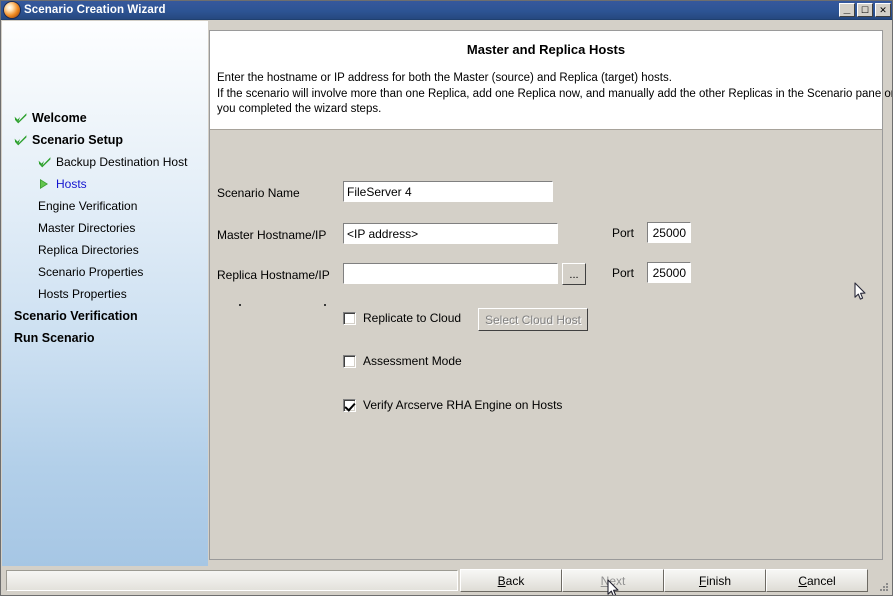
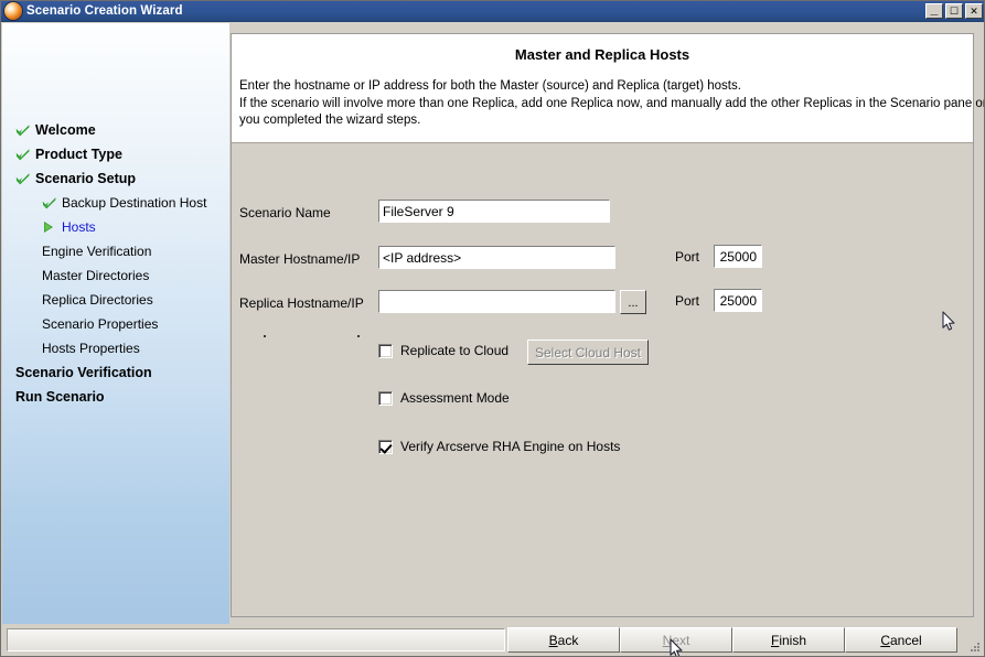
  Scenario Creation Wizard
  _
  ☐
  ✕
  Welcome
+ Product Type
  Scenario Setup
  Backup Destination Host
  Hosts
  Engine Verification
  Master Directories
  Replica Directories
  Scenario Properties
  Hosts Properties
  Scenario Verification
  Run Scenario
  Master and Replica Hosts
  Enter the hostname or IP address for both the Master (source) and Replica (target) hosts.
  If the scenario will involve more than one Replica, add one Replica now, and manually add the other Replicas in the Scenario pane o
  you completed the wizard steps.
  Scenario Name
- FileServer 4
+ FileServer 9
  Master Hostname/IP
  <IP address>
  Port
  25000
  Replica Hostname/IP
  ...
  Port
  25000
  Replicate to Cloud
  Select Cloud Host
  Assessment Mode
  Verify Arcserve RHA Engine on Hosts
  Back
  Next
  Finish
  Cancel
